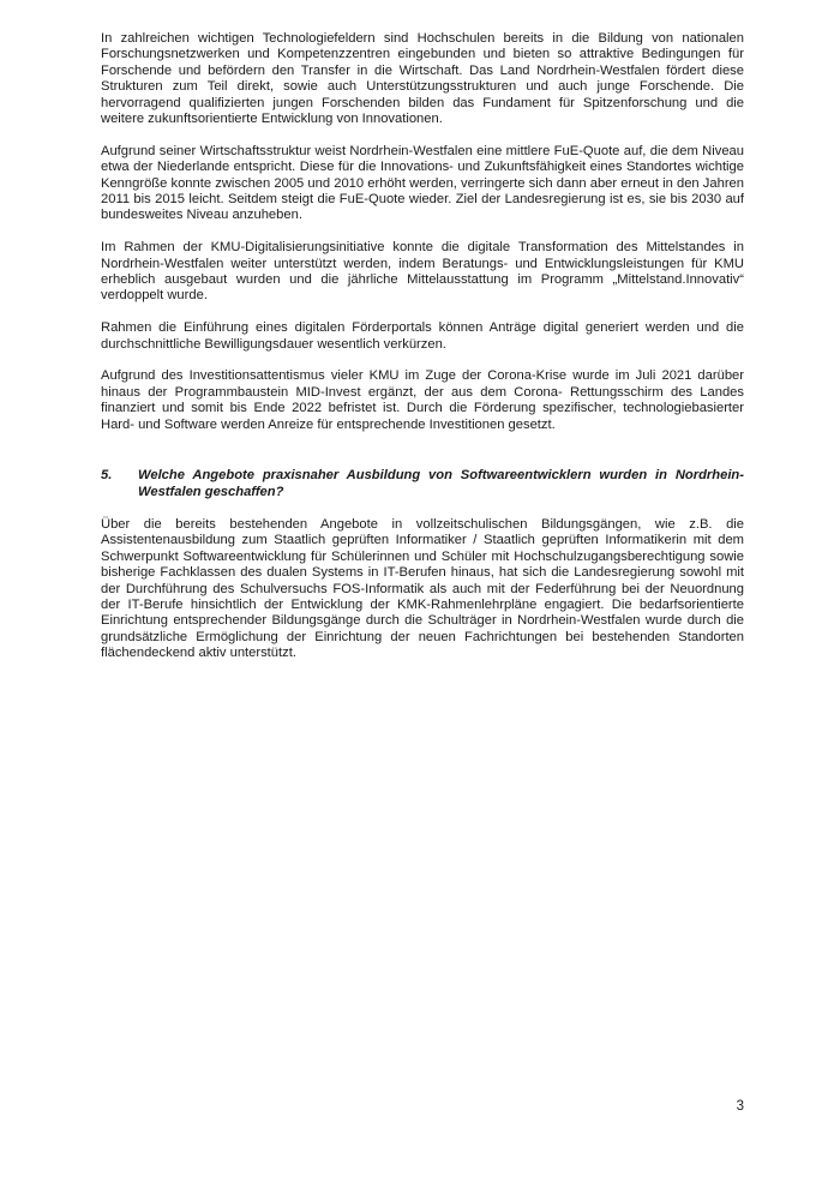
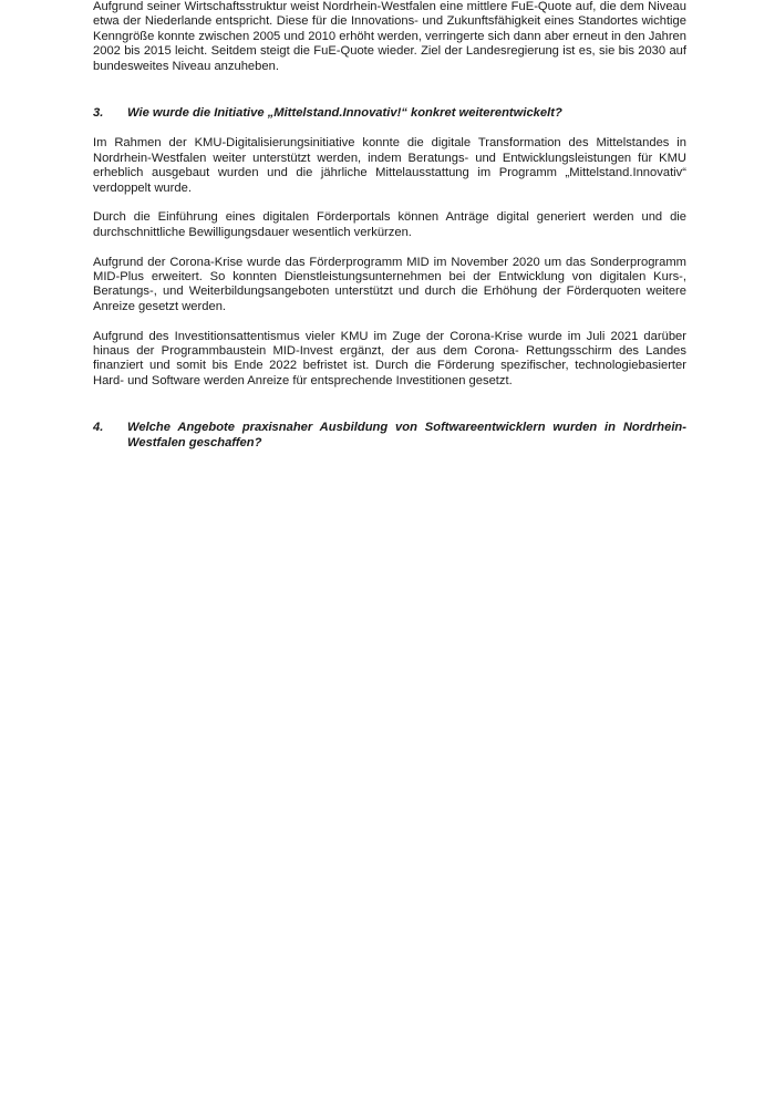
- In zahlreichen wichtigen Technologiefeldern sind Hochschulen bereits in die Bildung von nationalen Forschungsnetzwerken und Kompetenzzentren eingebunden und bieten so attraktive Bedingungen für Forschende und befördern den Transfer in die Wirtschaft. Das Land Nordrhein-Westfalen fördert diese Strukturen zum Teil direkt, sowie auch Unterstützungsstrukturen und auch junge Forschende. Die hervorragend qualifizierten jungen Forschenden bilden das Fundament für Spitzenforschung und die weitere zukunftsorientierte Entwicklung von Innovationen.
- Aufgrund seiner Wirtschaftsstruktur weist Nordrhein-Westfalen eine mittlere FuE-Quote auf, die dem Niveau etwa der Niederlande entspricht. Diese für die Innovations- und Zukunftsfähigkeit eines Standortes wichtige Kenngröße konnte zwischen 2005 und 2010 erhöht werden, verringerte sich dann aber erneut in den Jahren 2011 bis 2015 leicht. Seitdem steigt die FuE-Quote wieder. Ziel der Landesregierung ist es, sie bis 2030 auf bundesweites Niveau anzuheben.
+ Aufgrund seiner Wirtschaftsstruktur weist Nordrhein-Westfalen eine mittlere FuE-Quote auf, die dem Niveau etwa der Niederlande entspricht. Diese für die Innovations- und Zukunftsfähigkeit eines Standortes wichtige Kenngröße konnte zwischen 2005 und 2010 erhöht werden, verringerte sich dann aber erneut in den Jahren 2002 bis 2015 leicht. Seitdem steigt die FuE-Quote wieder. Ziel der Landesregierung ist es, sie bis 2030 auf bundesweites Niveau anzuheben.
+ 3.
+ Wie wurde die Initiative „Mittelstand.Innovativ!“ konkret weiterentwickelt?
  Im Rahmen der KMU-Digitalisierungsinitiative konnte die digitale Transformation des Mittelstandes in Nordrhein-Westfalen weiter unterstützt werden, indem Beratungs- und Entwicklungsleistungen für KMU erheblich ausgebaut wurden und die jährliche Mittelausstattung im Programm „Mittelstand.Innovativ“ verdoppelt wurde.
- Rahmen die Einführung eines digitalen Förderportals können Anträge digital generiert werden und die durchschnittliche Bewilligungsdauer wesentlich verkürzen.
+ Durch die Einführung eines digitalen Förderportals können Anträge digital generiert werden und die durchschnittliche Bewilligungsdauer wesentlich verkürzen.
+ Aufgrund der Corona-Krise wurde das Förderprogramm MID im November 2020 um das Sonderprogramm MID-Plus erweitert. So konnten Dienstleistungsunternehmen bei der Entwicklung von digitalen Kurs-, Beratungs-, und Weiterbildungsangeboten unterstützt und durch die Erhöhung der Förderquoten weitere Anreize gesetzt werden.
  Aufgrund des Investitionsattentismus vieler KMU im Zuge der Corona-Krise wurde im Juli 2021 darüber hinaus der Programmbaustein MID-Invest ergänzt, der aus dem Corona- Rettungsschirm des Landes finanziert und somit bis Ende 2022 befristet ist. Durch die Förderung spezifischer, technologiebasierter Hard- und Software werden Anreize für entsprechende Investitionen gesetzt.
- 5.
+ 4.
  Welche Angebote praxisnaher Ausbildung von Softwareentwicklern wurden in Nordrhein-Westfalen geschaffen?
- Über die bereits bestehenden Angebote in vollzeitschulischen Bildungsgängen, wie z.B. die Assistentenausbildung zum Staatlich geprüften Informatiker / Staatlich geprüften Informatikerin mit dem Schwerpunkt Softwareentwicklung für Schülerinnen und Schüler mit Hochschulzugangsberechtigung sowie bisherige Fachklassen des dualen Systems in IT-Berufen hinaus, hat sich die Landesregierung sowohl mit der Durchführung des Schulversuchs FOS-Informatik als auch mit der Federführung bei der Neuordnung der IT-Berufe hinsichtlich der Entwicklung der KMK-Rahmenlehrpläne engagiert. Die bedarfsorientierte Einrichtung entsprechender Bildungsgänge durch die Schulträger in Nordrhein-Westfalen wurde durch die grundsätzliche Ermöglichung der Einrichtung der neuen Fachrichtungen bei bestehenden Standorten flächendeckend aktiv unterstützt.
- 3
